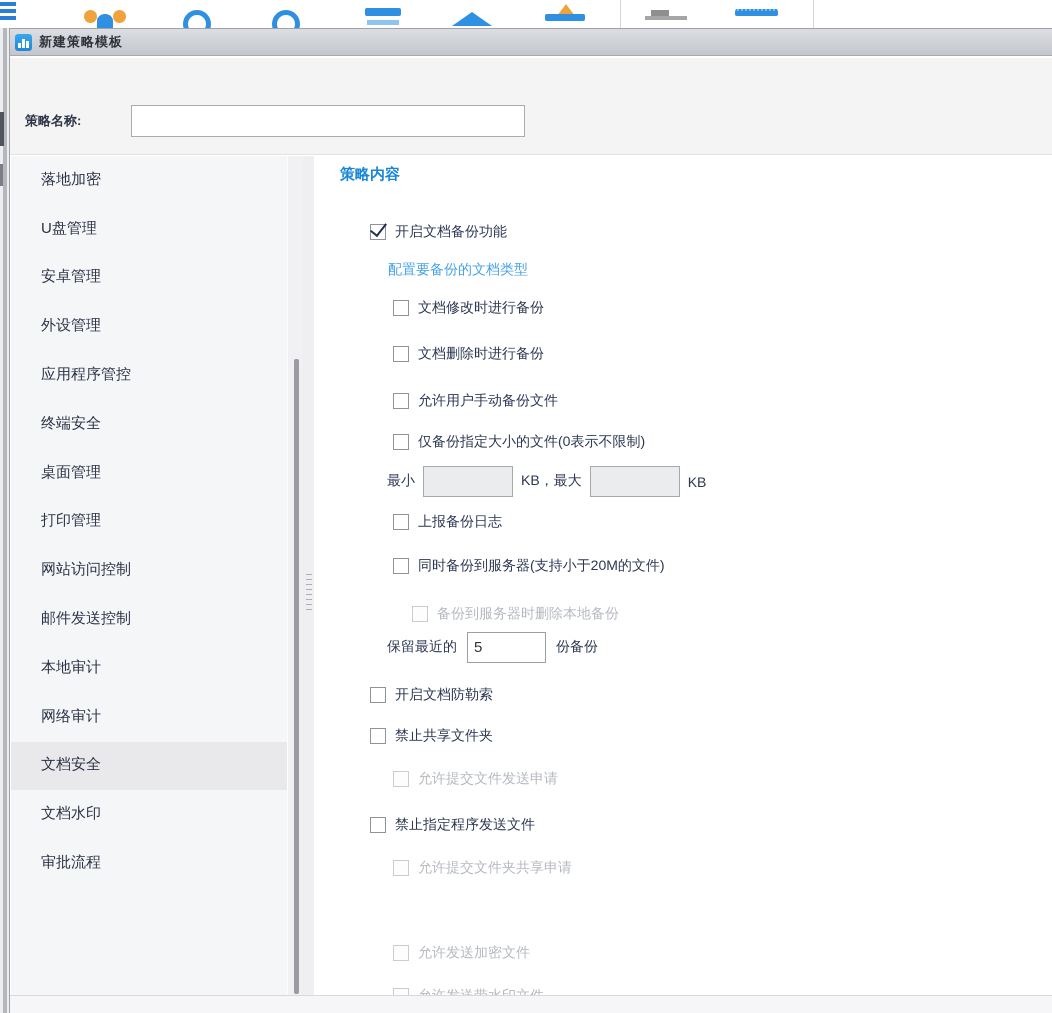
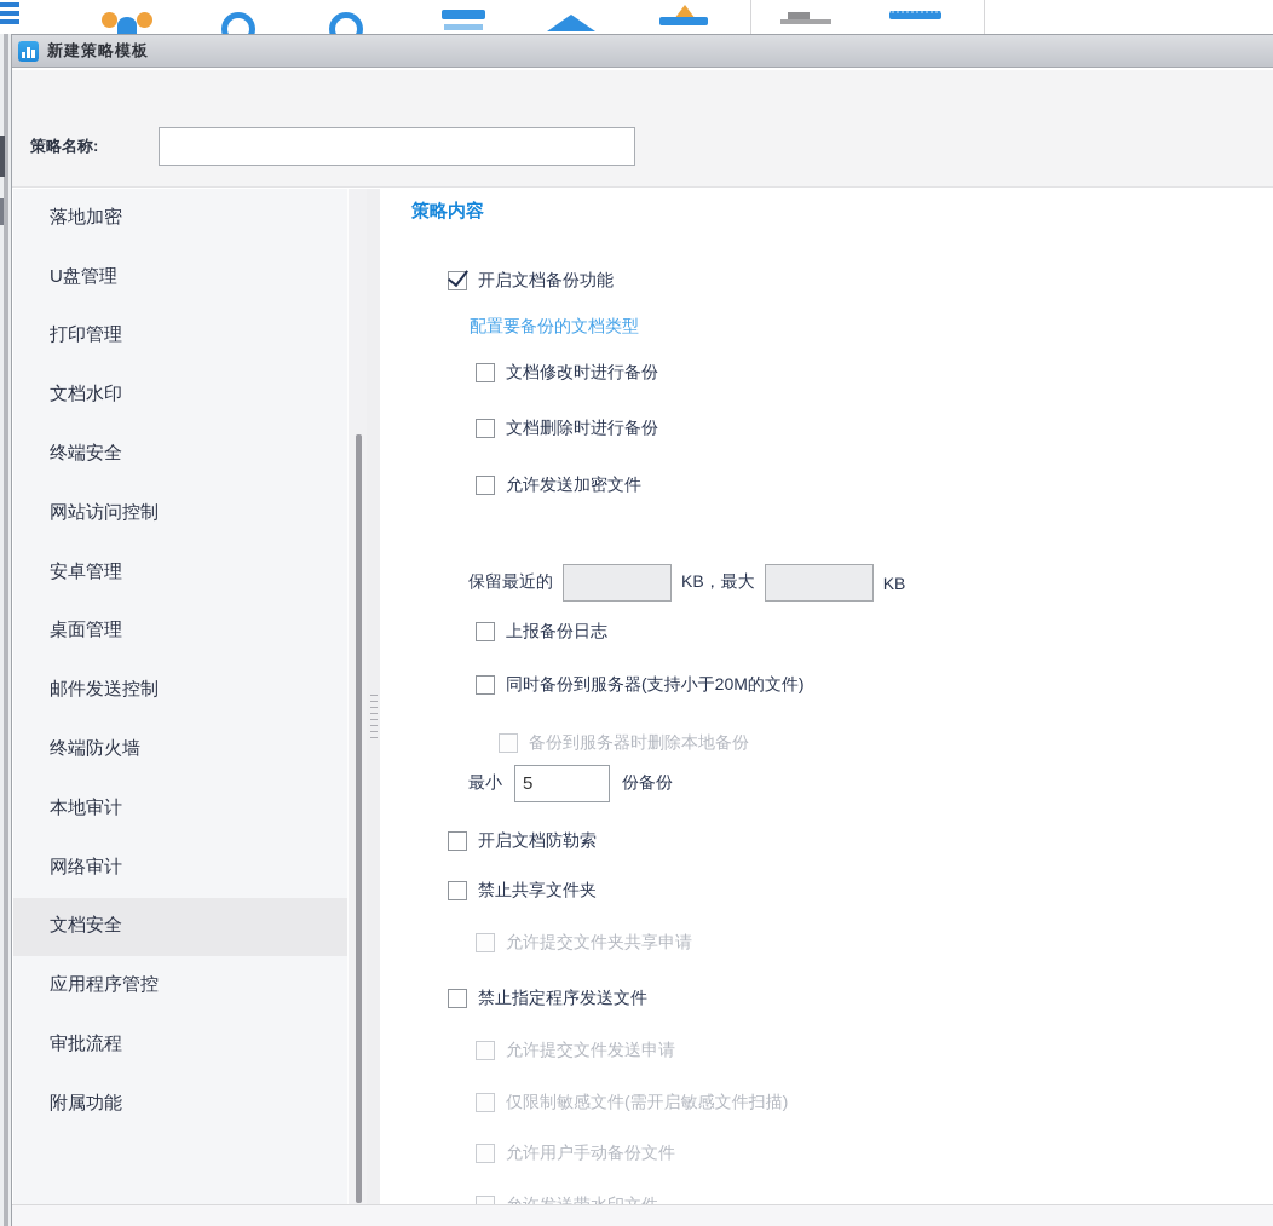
  新建策略模板
  策略名称:
  落地加密
  U盘管理
- 安卓管理
+ 打印管理
- 外设管理
- 应用程序管控
+ 文档水印
  终端安全
- 桌面管理
+ 网站访问控制
- 打印管理
+ 安卓管理
- 网站访问控制
+ 桌面管理
  邮件发送控制
+ 终端防火墙
  本地审计
  网络审计
  文档安全
- 文档水印
+ 应用程序管控
  审批流程
+ 附属功能
  策略内容
  开启文档备份功能
  配置要备份的文档类型
  文档修改时进行备份
  文档删除时进行备份
- 允许用户手动备份文件
+ 允许发送加密文件
- 仅备份指定大小的文件(0表示不限制)
- 最小
+ 保留最近的
  KB，最大
  KB
  上报备份日志
  同时备份到服务器(支持小于20M的文件)
  备份到服务器时删除本地备份
- 保留最近的
+ 最小
  5
  份备份
  开启文档防勒索
  禁止共享文件夹
- 允许提交文件发送申请
+ 允许提交文件夹共享申请
  禁止指定程序发送文件
- 允许提交文件夹共享申请
+ 允许提交文件发送申请
+ 仅限制敏感文件(需开启敏感文件扫描)
- 允许发送加密文件
+ 允许用户手动备份文件
